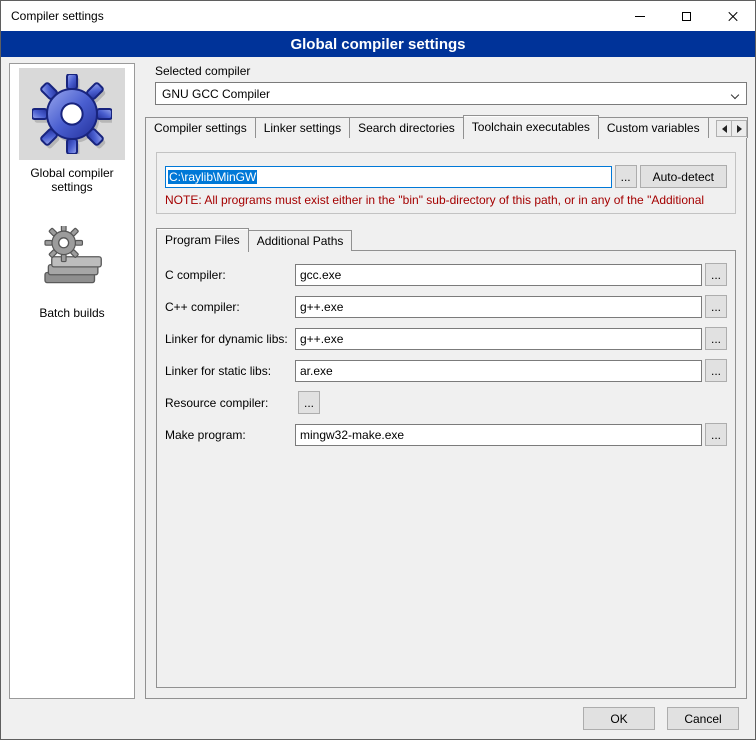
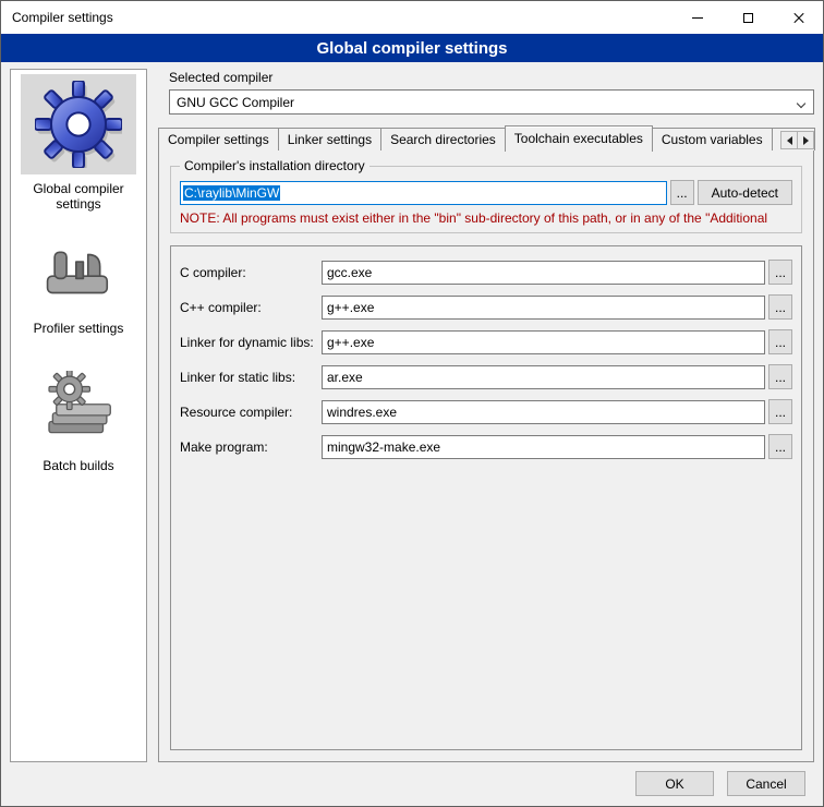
  Compiler settings
  Global compiler settings
  Global compiler settings
+ Profiler settings
  Batch builds
  Selected compiler
  GNU GCC Compiler
  Compiler settings
  Linker settings
  Search directories
  Toolchain executables
  Custom variables
+ Compiler's installation directory
  C:\raylib\MinGW
  ...
  Auto-detect
  NOTE: All programs must exist either in the "bin" sub-directory of this path, or in any of the "Additional
- Program Files
- Additional Paths
  C compiler:
  gcc.exe
  ...
  C++ compiler:
  g++.exe
  ...
  Linker for dynamic libs:
  g++.exe
  ...
  Linker for static libs:
  ar.exe
  ...
  Resource compiler:
+ windres.exe
  ...
  Make program:
  mingw32-make.exe
  ...
  OK
  Cancel
